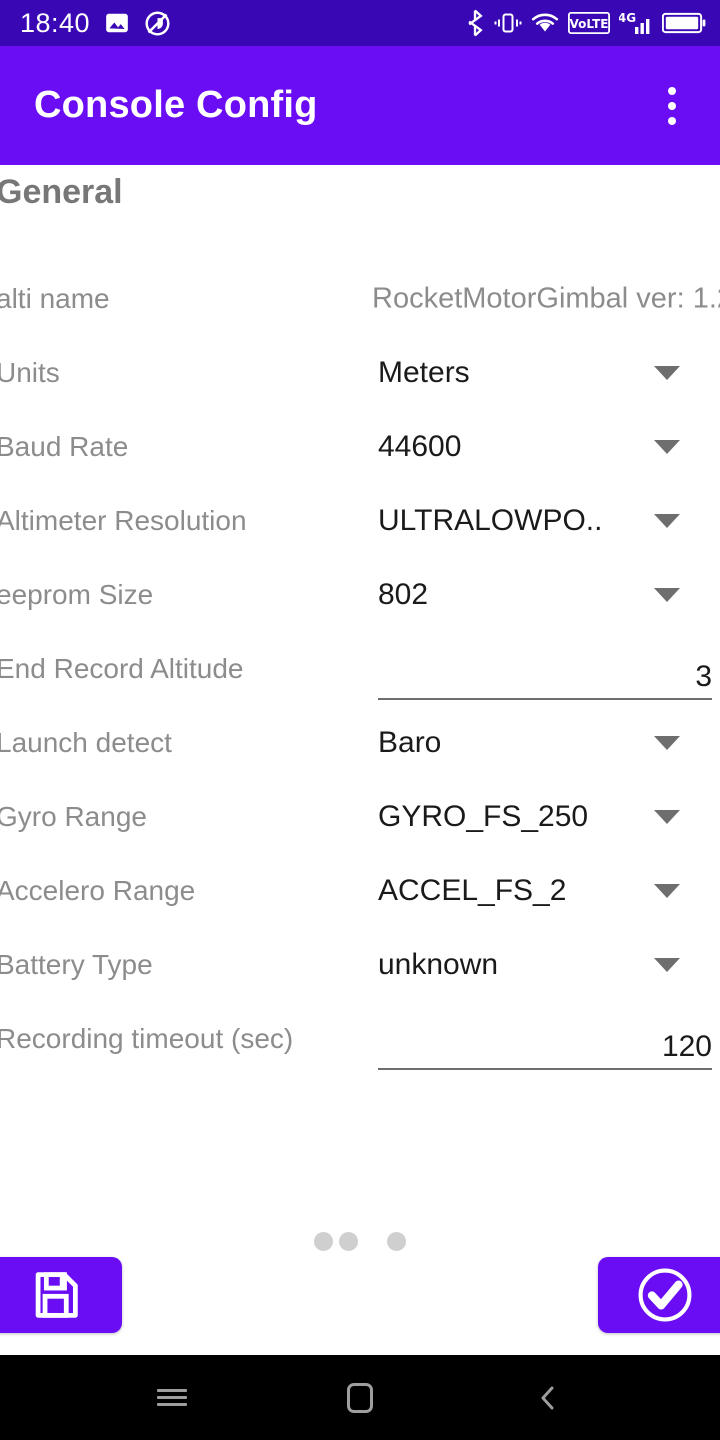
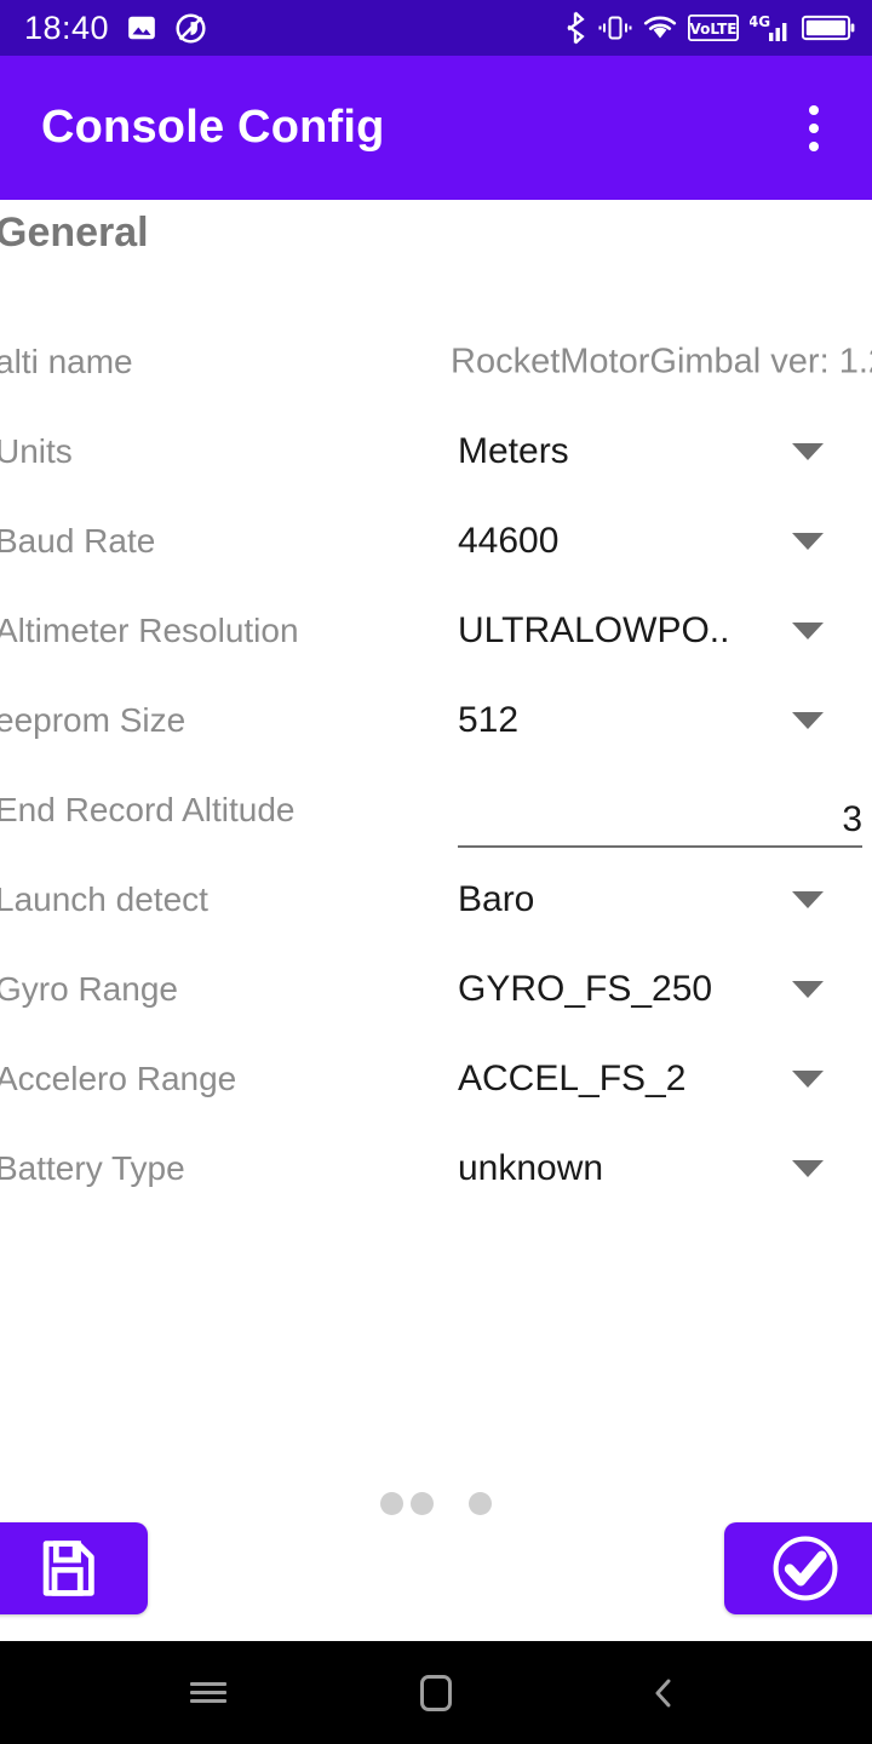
  18:40
  VoLTE
  4G
  Console Config
  General
  alti name
  RocketMotorGimbal ver: 1.
  Units
  Meters
  Baud Rate
  44600
  Altimeter Resolution
  ULTRALOWPO..
  eeprom Size
- 802
+ 512
  End Record Altitude
  3
  Launch detect
  Baro
  Gyro Range
  GYRO_FS_250
  Accelero Range
  ACCEL_FS_2
  Battery Type
  unknown
- Recording timeout (sec)
- 120
